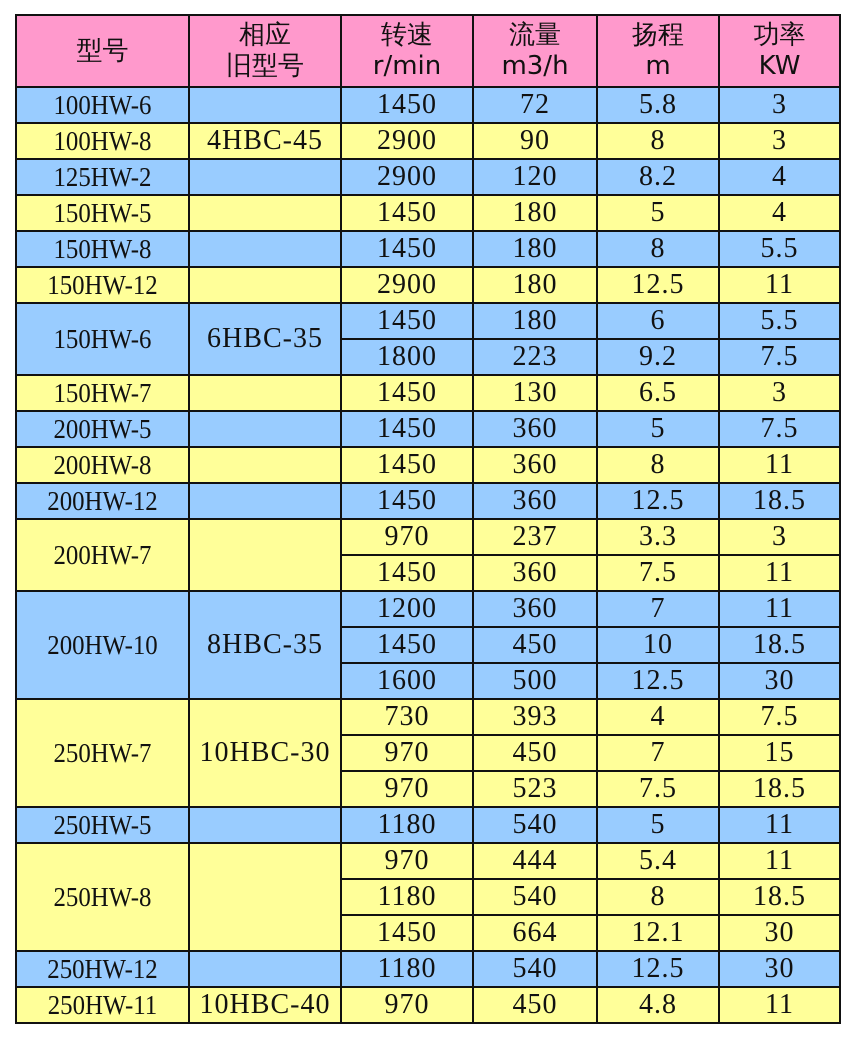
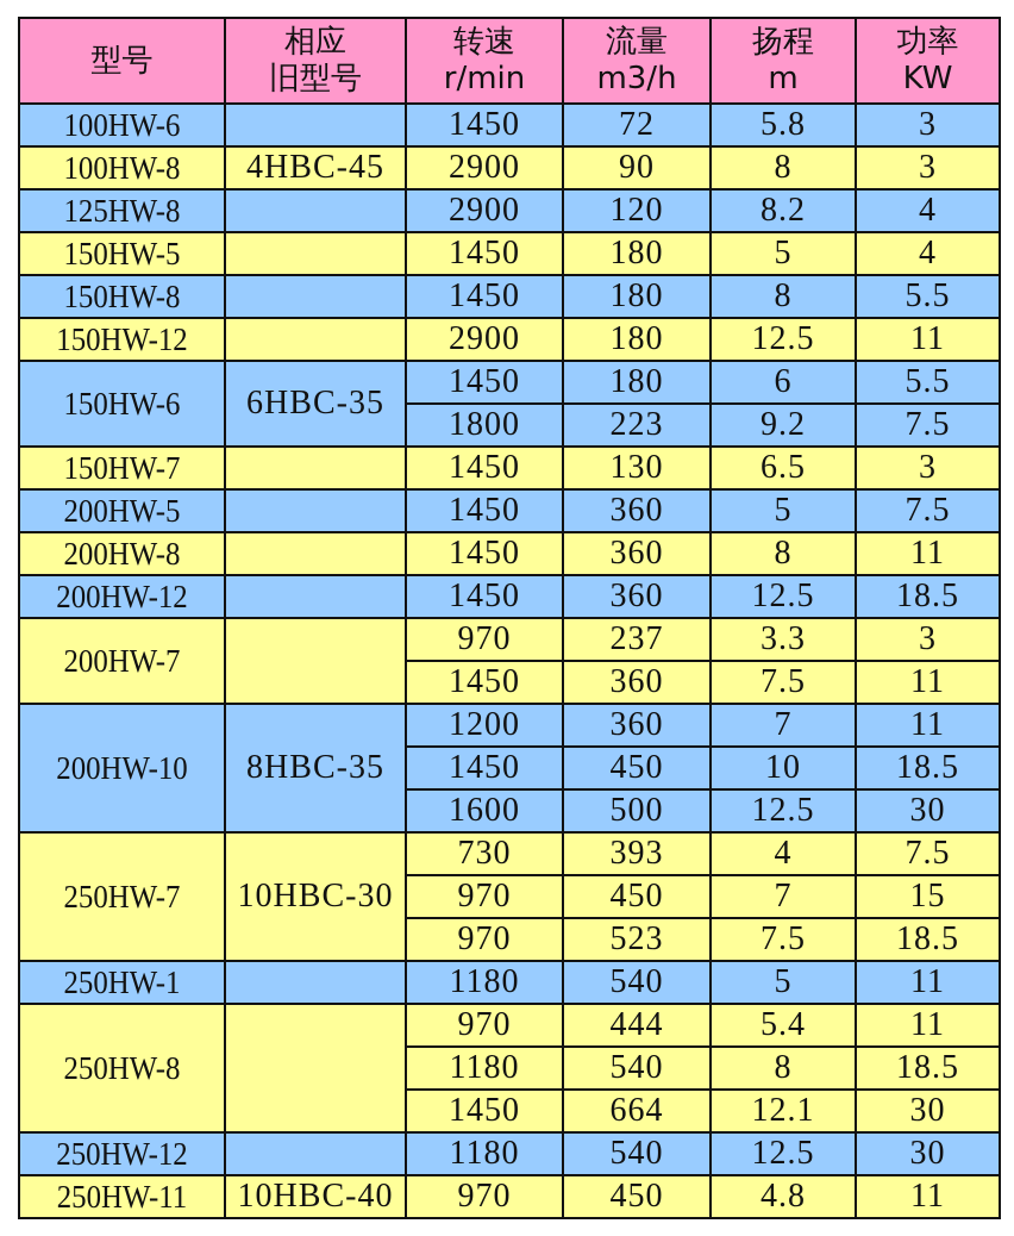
  型号	相应旧型号	转速r/min	流量m3/h	扬程m	功率KW
  100HW-6		1450	72	5.8	3
  100HW-8	4HBC-45	2900	90	8	3
- 125HW-2		2900	120	8.2	4
+ 125HW-8		2900	120	8.2	4
  150HW-5		1450	180	5	4
  150HW-8		1450	180	8	5.5
  150HW-12		2900	180	12.5	11
  150HW-6	6HBC-35	1450	180	6	5.5
  1800	223	9.2	7.5
  150HW-7		1450	130	6.5	3
  200HW-5		1450	360	5	7.5
  200HW-8		1450	360	8	11
  200HW-12		1450	360	12.5	18.5
  200HW-7		970	237	3.3	3
  1450	360	7.5	11
  200HW-10	8HBC-35	1200	360	7	11
  1450	450	10	18.5
  1600	500	12.5	30
  250HW-7	10HBC-30	730	393	4	7.5
  970	450	7	15
  970	523	7.5	18.5
- 250HW-5		1180	540	5	11
+ 250HW-1		1180	540	5	11
  250HW-8		970	444	5.4	11
  1180	540	8	18.5
  1450	664	12.1	30
  250HW-12		1180	540	12.5	30
  250HW-11	10HBC-40	970	450	4.8	11
